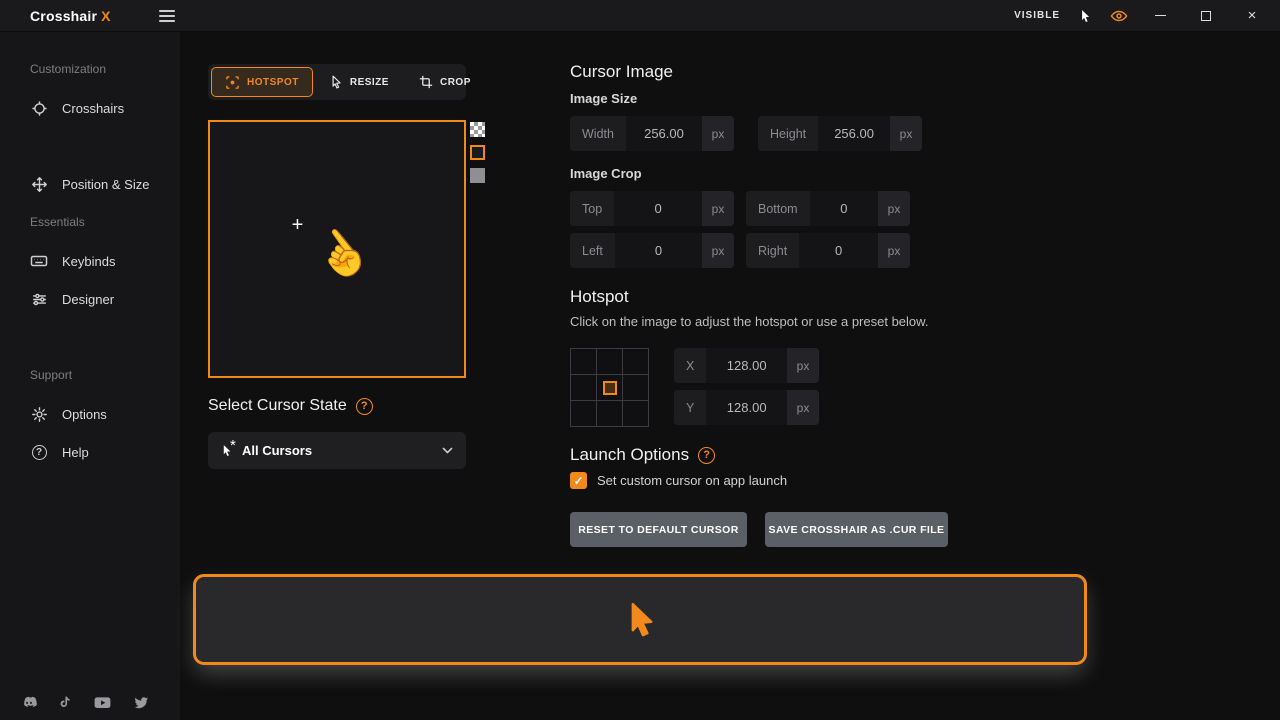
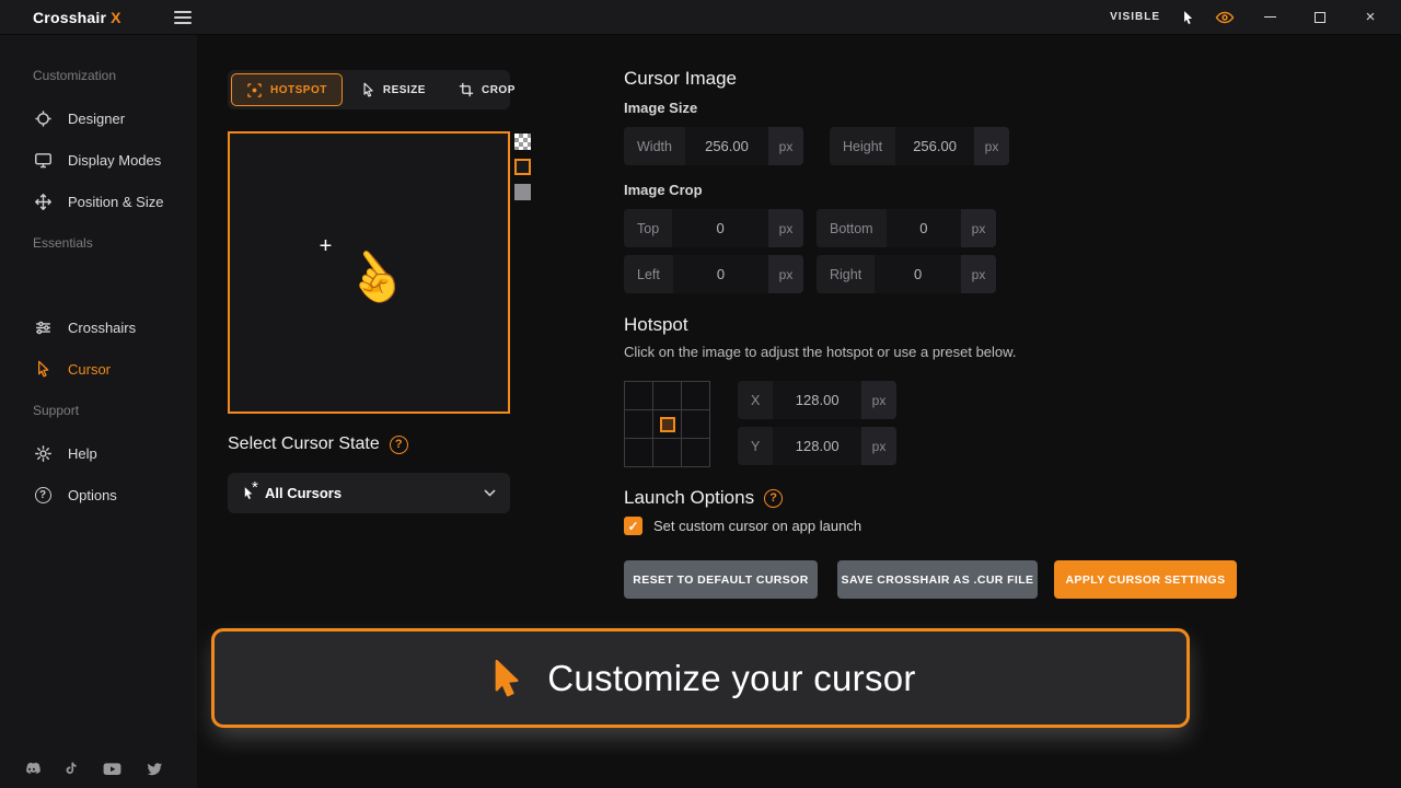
  Crosshair
  X
  VISIBLE
  ×
  Customization
- Crosshairs
+ Designer
+ Display Modes
  Position & Size
  Essentials
- Keybinds
- Designer
+ Crosshairs
+ Cursor
  Support
- Options
+ Help
  ?
- Help
+ Options
  HOTSPOT
  RESIZE
  CROP
  +
  Select Cursor State
  ?
  *
  All Cursors
  Cursor Image
  Image Size
  Width
  256.00
  px
  Height
  256.00
  px
  Image Crop
  Top
  0
  px
  Bottom
  0
  px
  Left
  0
  px
  Right
  0
  px
  Hotspot
  Click on the image to adjust the hotspot or use a preset below.
  X
  128.00
  px
  Y
  128.00
  px
  Launch Options
  ?
  ✓
  Set custom cursor on app launch
  RESET TO DEFAULT CURSOR
  SAVE CROSSHAIR AS .CUR FILE
+ APPLY CURSOR SETTINGS
+ Customize your cursor
